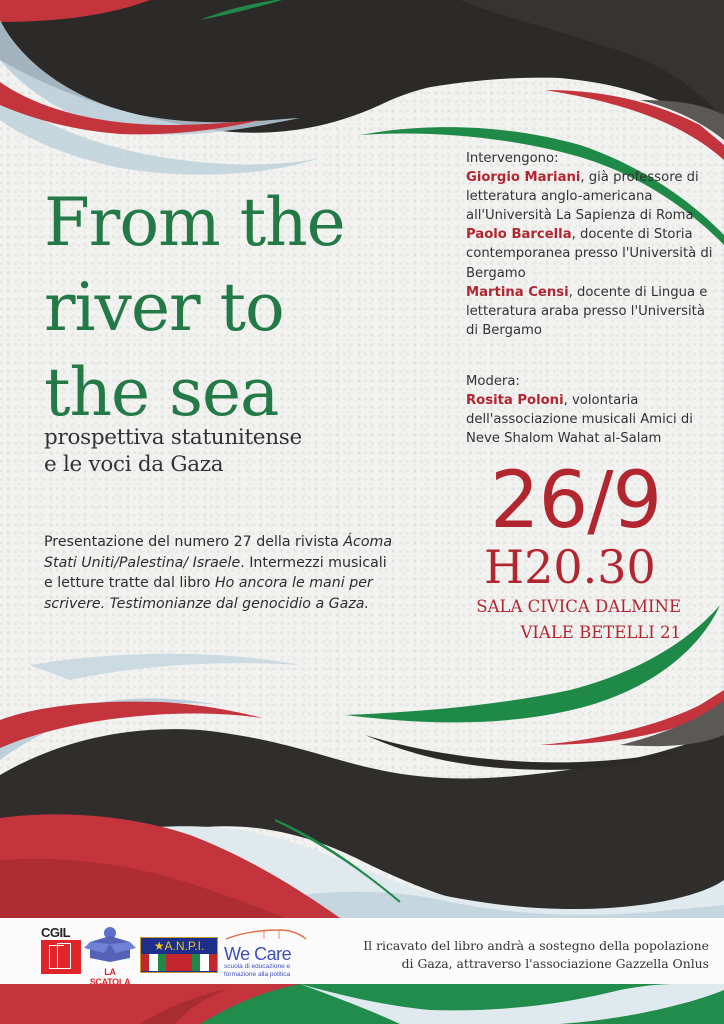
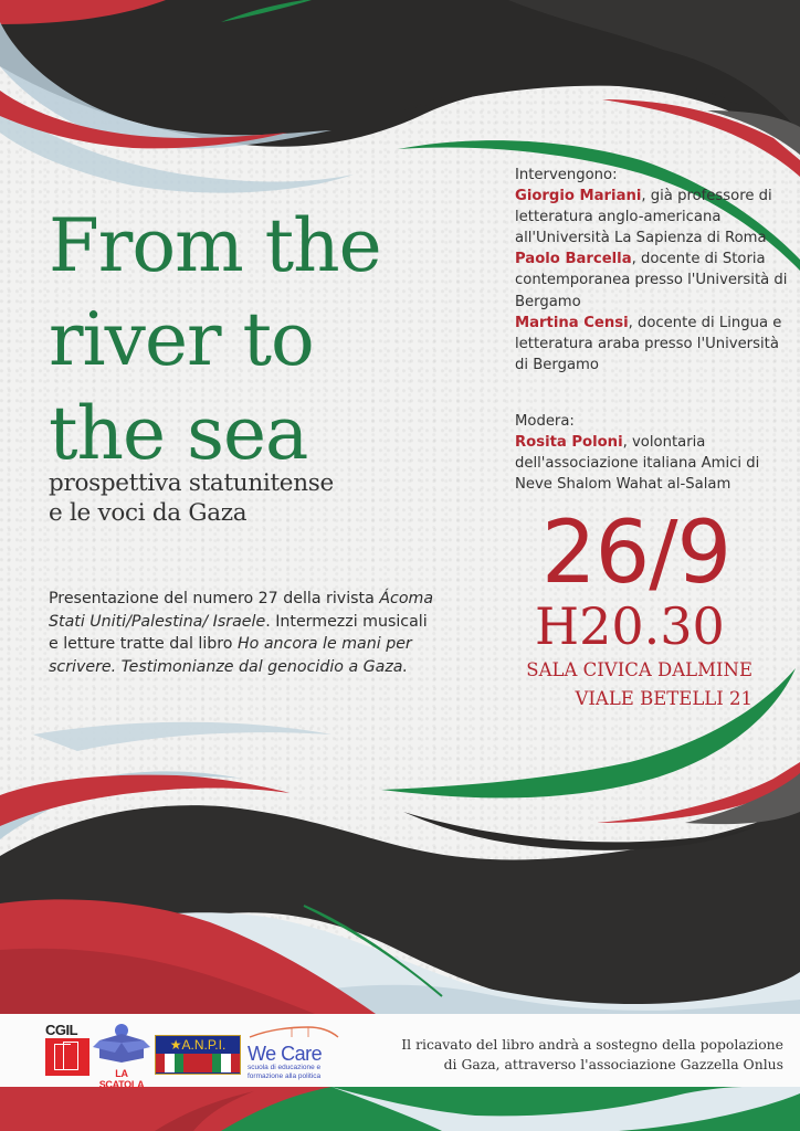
  From the
  river to
  the sea
  prospettiva statunitense
  e le voci da Gaza
  Presentazione del numero 27 della rivista Ácoma Stati Uniti/Palestina/ Israele. Intermezzi musicali e letture tratte dal libro Ho ancora le mani per scrivere. Testimonianze dal genocidio a Gaza.
  Intervengono:
  Giorgio Mariani, già professore di letteratura anglo-americana all'Università La Sapienza di Roma
  Paolo Barcella, docente di Storia contemporanea presso l'Università di Bergamo
  Martina Censi, docente di Lingua e letteratura araba presso l'Università di Bergamo
  Modera:
- Rosita Poloni, volontaria dell'associazione musicali Amici di Neve Shalom Wahat al-Salam
+ Rosita Poloni, volontaria dell'associazione italiana Amici di Neve Shalom Wahat al-Salam
  26/9
  H20.30
  SALA CIVICA DALMINE
  VIALE BETELLI 21
  CGIL
  LA SCATOLA
  ★A.N.P.I.
  We Care
  Il ricavato del libro andrà a sostegno della popolazione
  di Gaza, attraverso l'associazione Gazzella Onlus
